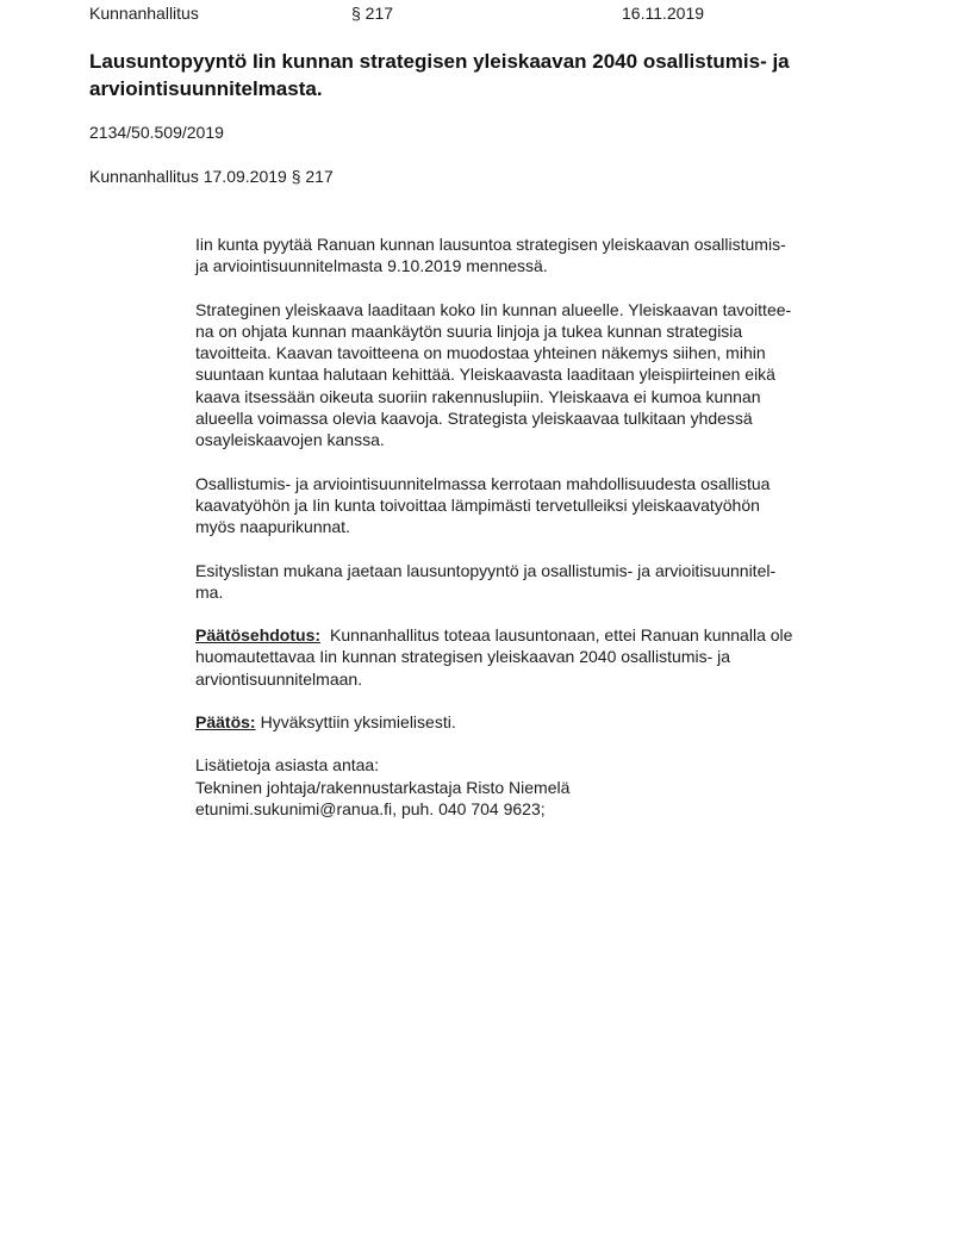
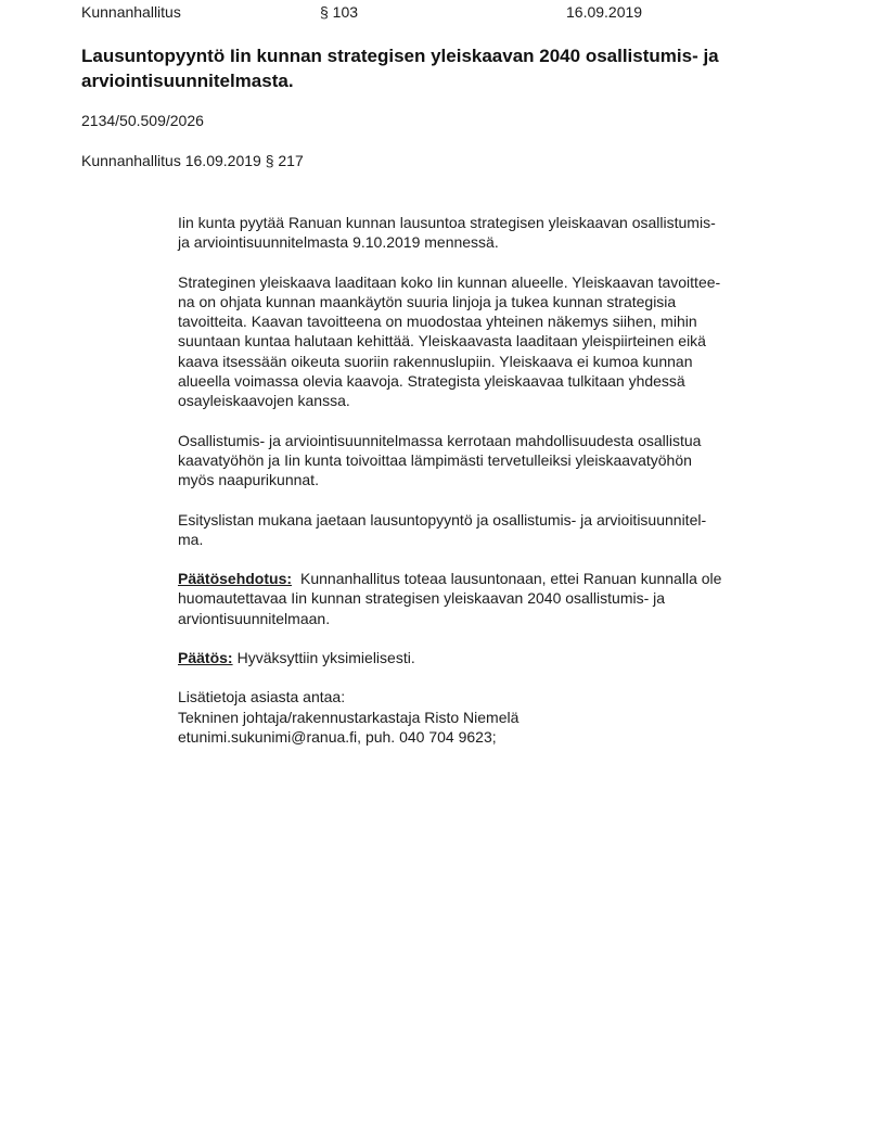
  Kunnanhallitus
- § 217
+ § 103
- 16.11.2019
+ 16.09.2019
  Lausuntopyyntö Iin kunnan strategisen yleiskaavan 2040 osallistumis- ja
  arviointisuunnitelmasta.
- 2134/50.509/2019
+ 2134/50.509/2026
- Kunnanhallitus 17.09.2019 § 217
+ Kunnanhallitus 16.09.2019 § 217
  Iin kunta pyytää Ranuan kunnan lausuntoa strategisen yleiskaavan osallistumis-
  ja arviointisuunnitelmasta 9.10.2019 mennessä.
  Strateginen yleiskaava laaditaan koko Iin kunnan alueelle. Yleiskaavan tavoittee-
  na on ohjata kunnan maankäytön suuria linjoja ja tukea kunnan strategisia
  tavoitteita. Kaavan tavoitteena on muodostaa yhteinen näkemys siihen, mihin
  suuntaan kuntaa halutaan kehittää. Yleiskaavasta laaditaan yleispiirteinen eikä
  kaava itsessään oikeuta suoriin rakennuslupiin. Yleiskaava ei kumoa kunnan
  alueella voimassa olevia kaavoja. Strategista yleiskaavaa tulkitaan yhdessä
  osayleiskaavojen kanssa.
  Osallistumis- ja arviointisuunnitelmassa kerrotaan mahdollisuudesta osallistua
  kaavatyöhön ja Iin kunta toivoittaa lämpimästi tervetulleiksi yleiskaavatyöhön
  myös naapurikunnat.
  Esityslistan mukana jaetaan lausuntopyyntö ja osallistumis- ja arvioitisuunnitel-
  ma.
  Päätösehdotus: Kunnanhallitus toteaa lausuntonaan, ettei Ranuan kunnalla ole
  huomautettavaa Iin kunnan strategisen yleiskaavan 2040 osallistumis- ja
  arviontisuunnitelmaan.
  Päätös: Hyväksyttiin yksimielisesti.
  Lisätietoja asiasta antaa:
  Tekninen johtaja/rakennustarkastaja Risto Niemelä
  etunimi.sukunimi@ranua.fi, puh. 040 704 9623;
